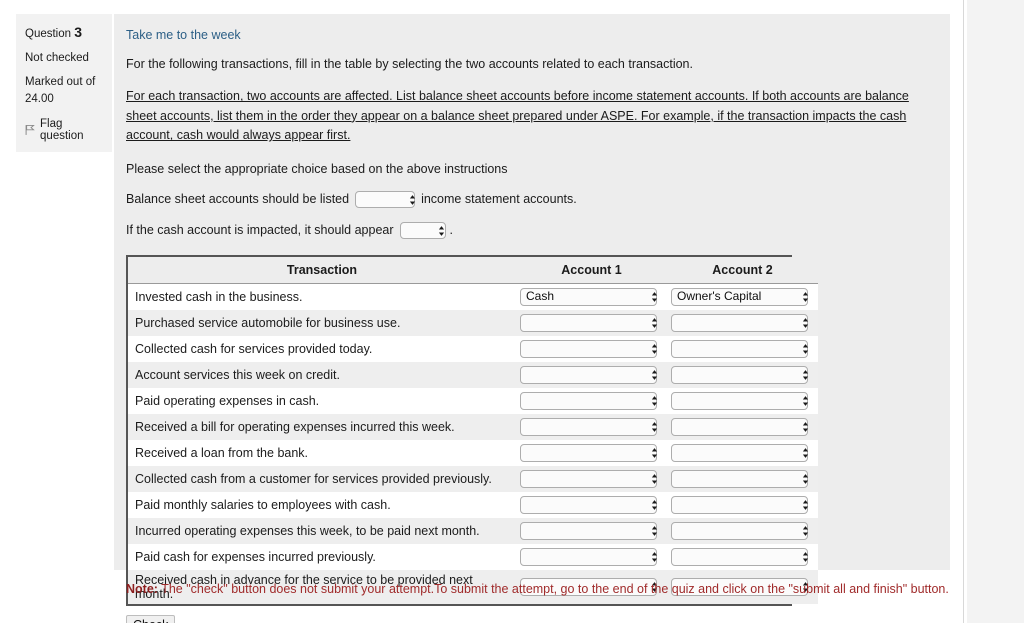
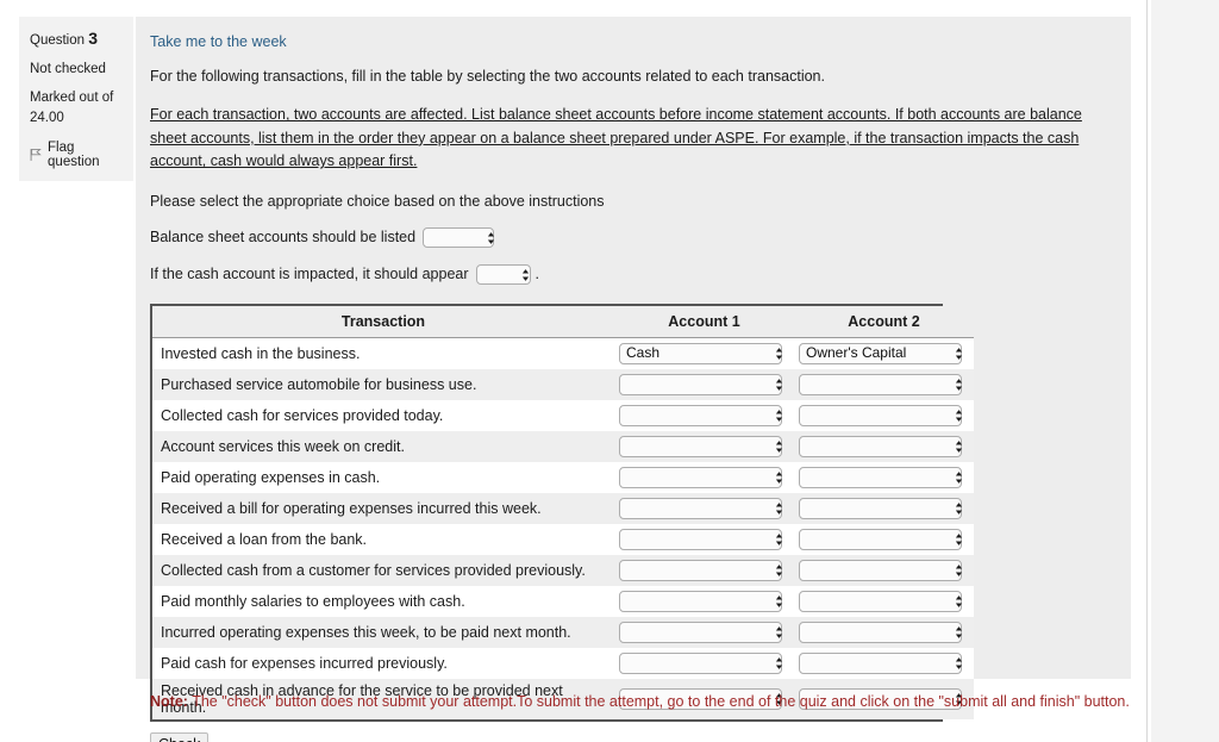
  Question 3
  Not checked
  Marked out of
  24.00
  Flag question
  Take me to the week
  For the following transactions, fill in the table by selecting the two accounts related to each transaction.
  For each transaction, two accounts are affected. List balance sheet accounts before income statement accounts. If both accounts are balance sheet accounts, list them in the order they appear on a balance sheet prepared under ASPE. For example, if the transaction impacts the cash account, cash would always appear first.
  Please select the appropriate choice based on the above instructions
  Balance sheet accounts should be listed
- income statement accounts.
  If the cash account is impacted, it should appear
  .
  Transaction	Account 1	Account 2
  Invested cash in the business.	Cash	Owner's Capital
  Purchased service automobile for business use.
  Collected cash for services provided today.
  Account services this week on credit.
  Paid operating expenses in cash.
  Received a bill for operating expenses incurred this week.
  Received a loan from the bank.
  Collected cash from a customer for services provided previously.
  Paid monthly salaries to employees with cash.
  Incurred operating expenses this week, to be paid next month.
  Paid cash for expenses incurred previously.
  Received cash in advance for the service to be provided next month.
  Note: The "check" button does not submit your attempt.To submit the attempt, go to the end of the quiz and click on the "submit all and finish" button.
